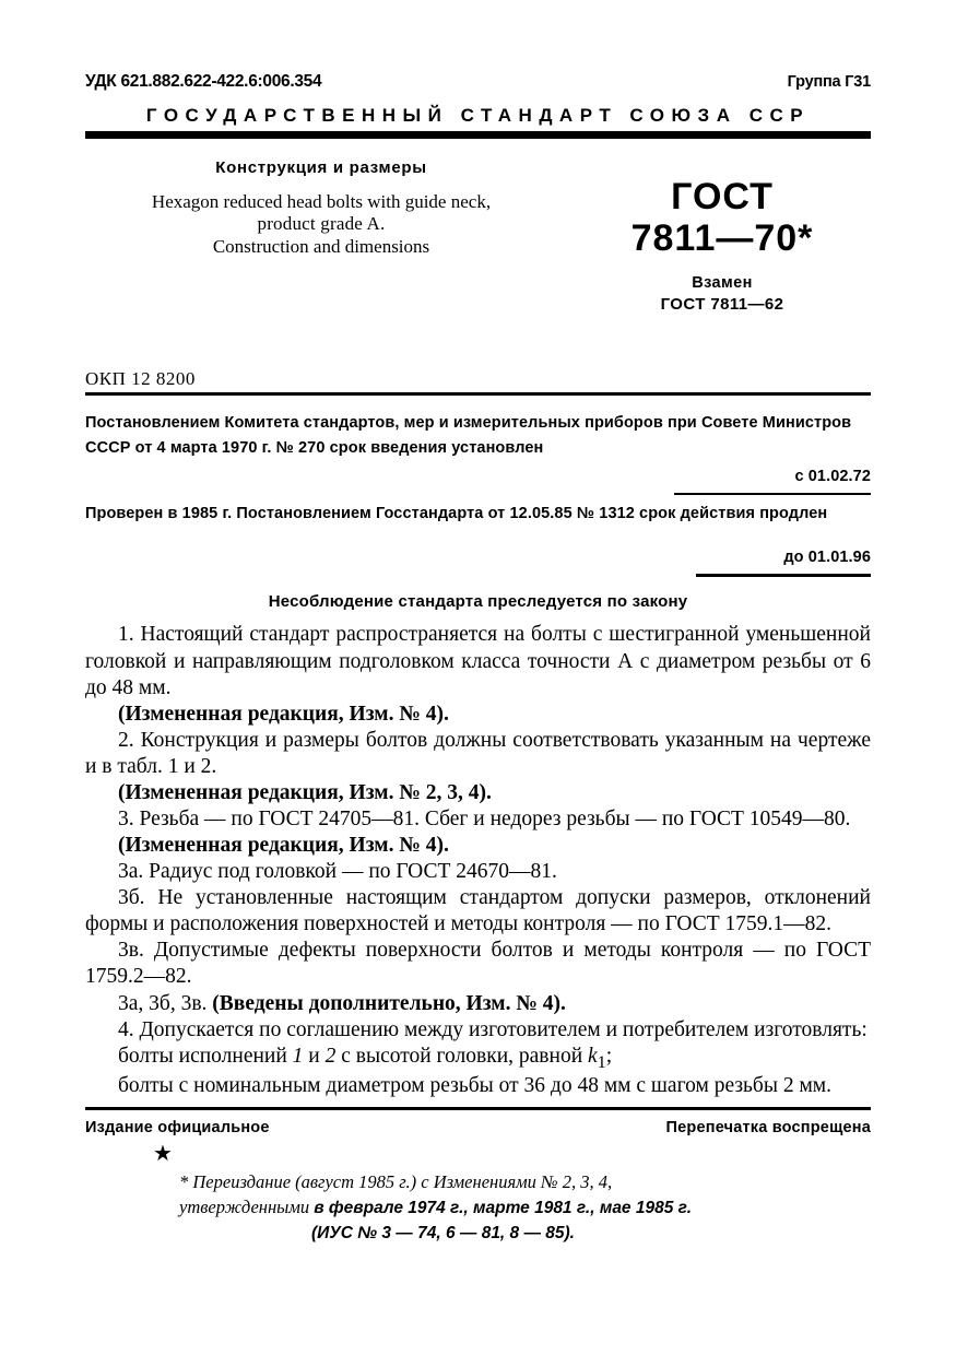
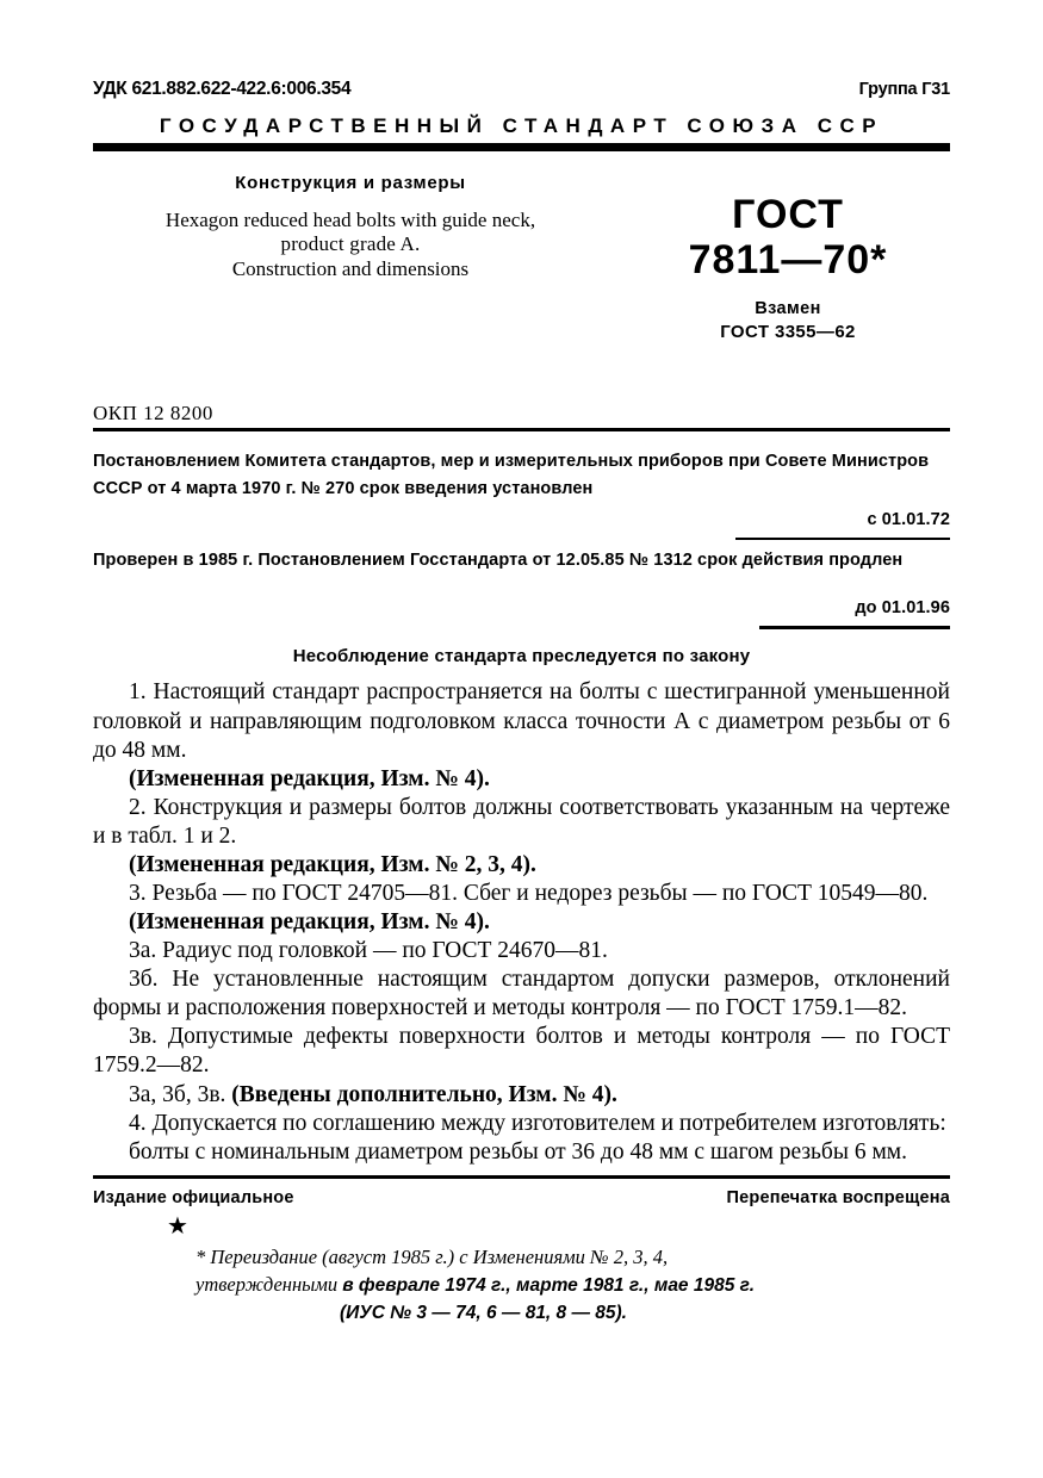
  УДК 621.882.622-422.6:006.354
  Группа Г31
  ГОСУДАРСТВЕННЫЙ СТАНДАРТ СОЮЗА ССР
  Конструкция и размеры
  Hexagon reduced head bolts with guide neck,
  product grade A.
  Construction and dimensions
  ГОСТ
  7811—70*
  Взамен
- ГОСТ 7811—62
+ ГОСТ 3355—62
  ОКП 12 8200
  Постановлением Комитета стандартов, мер и измерительных приборов при Совете Министров СССР от 4 марта 1970 г. № 270 срок введения установлен
- с 01.02.72
+ с 01.01.72
  Проверен в 1985 г. Постановлением Госстандарта от 12.05.85 № 1312 срок действия продлен
  до 01.01.96
  Несоблюдение стандарта преследуется по закону
  1. Настоящий стандарт распространяется на болты с шестигранной уменьшенной головкой и направляющим подголовком класса точности А с диаметром резьбы от 6 до 48 мм.
  (Измененная редакция, Изм. № 4).
  2. Конструкция и размеры болтов должны соответствовать указанным на чертеже и в табл. 1 и 2.
  (Измененная редакция, Изм. № 2, 3, 4).
  3. Резьба — по ГОСТ 24705—81. Сбег и недорез резьбы — по ГОСТ 10549—80.
  (Измененная редакция, Изм. № 4).
  3а. Радиус под головкой — по ГОСТ 24670—81.
  3б. Не установленные настоящим стандартом допуски размеров, отклонений формы и расположения поверхностей и методы контроля — по ГОСТ 1759.1—82.
  3в. Допустимые дефекты поверхности болтов и методы контроля — по ГОСТ 1759.2—82.
  3а, 3б, 3в. (Введены дополнительно, Изм. № 4).
  4. Допускается по соглашению между изготовителем и потребителем изготовлять:
- болты исполнений 1 и 2 с высотой головки, равной k1;
- болты с номинальным диаметром резьбы от 36 до 48 мм с шагом резьбы 2 мм.
+ болты с номинальным диаметром резьбы от 36 до 48 мм с шагом резьбы 6 мм.
  Издание официальное
  Перепечатка воспрещена
  ★
  * Переиздание (август 1985 г.) с Изменениями № 2, 3, 4,
  утвержденными в феврале 1974 г., марте 1981 г., мае 1985 г.
  (ИУС № 3 — 74, 6 — 81, 8 — 85).
